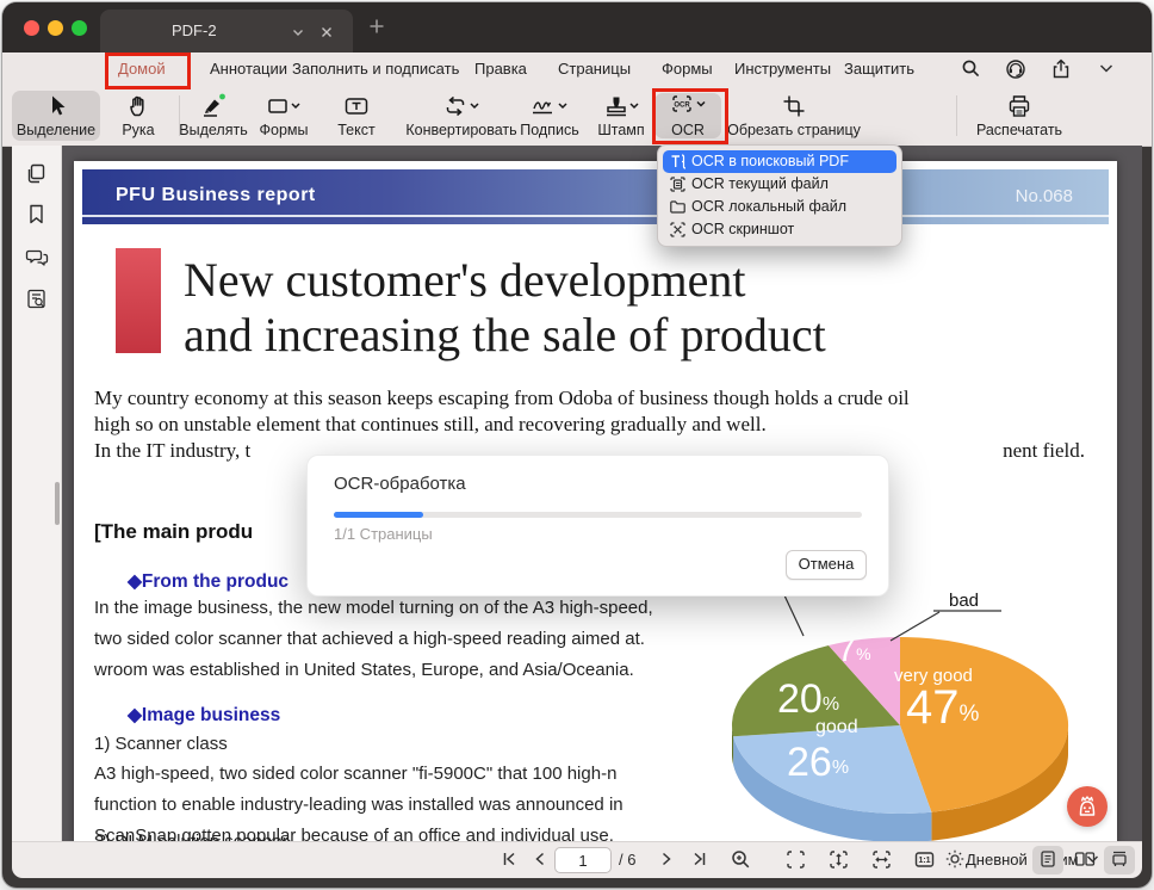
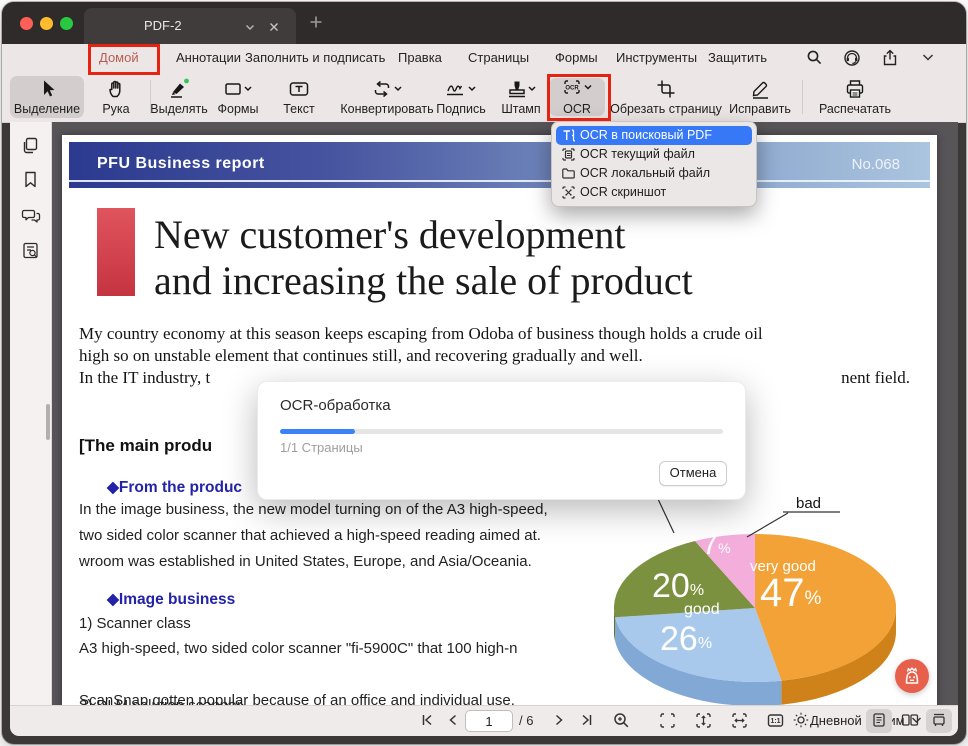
  PDF-2
  Домой
  Аннотации
  Заполнить и подписать
  Правка
  Страницы
  Формы
  Инструменты
  Защитить
  Выделение
  Рука
  Выделять
  Формы
  Текст
  Конвертировать
  Подпись
  Штамп
  OCR
  Обрезать страницу
+ Исправить
  Распечатать
  PFU Business report
  No.068
  New customer's development
  and increasing the sale of product
  My country economy at this season keeps escaping from Odoba of business though holds a crude oil
  high so on unstable element that continues still, and recovering gradually and well.
  In the IT industry, t
  nent field.
  [The main produ
  ◆From the produc
  In the image business, the new model turning on of the A3 high-speed,
  two sided color scanner that achieved a high-speed reading aimed at.
  wroom was established in United States, Europe, and Asia/Oceania.
  ◆Image business
  1) Scanner class
  A3 high-speed, two sided color scanner "fi-5900C" that 100 high-n
- function to enable industry-leading was installed was announced in
  ScanSnap gotten popular because of an office and individual use.
  bad
  very good
  47%
  7%
  20%
  good
  26%
  OCR в поисковый PDF
  OCR текущий файл
  OCR локальный файл
  OCR скриншот
  OCR-обработка
  1/1 Страницы
  Отмена
  1
  / 6
  Дневнойим
